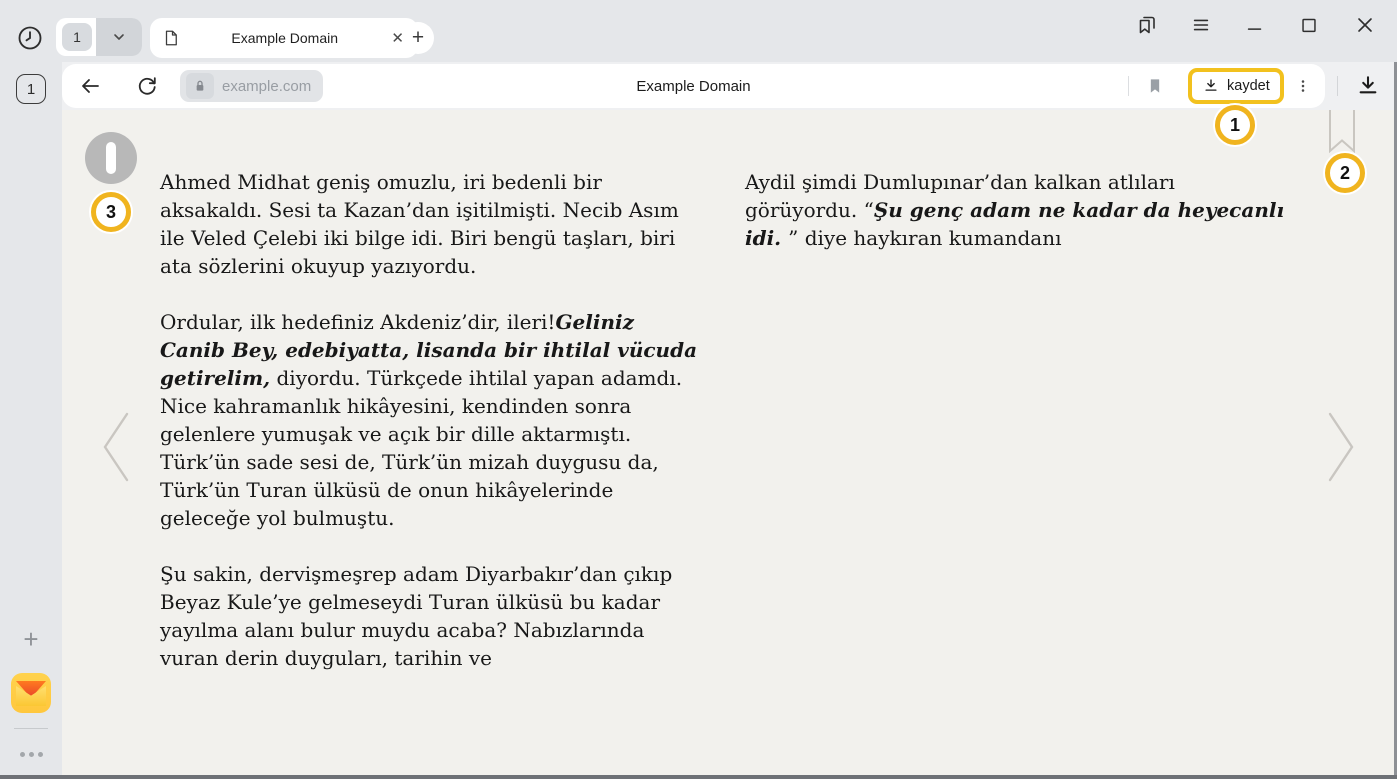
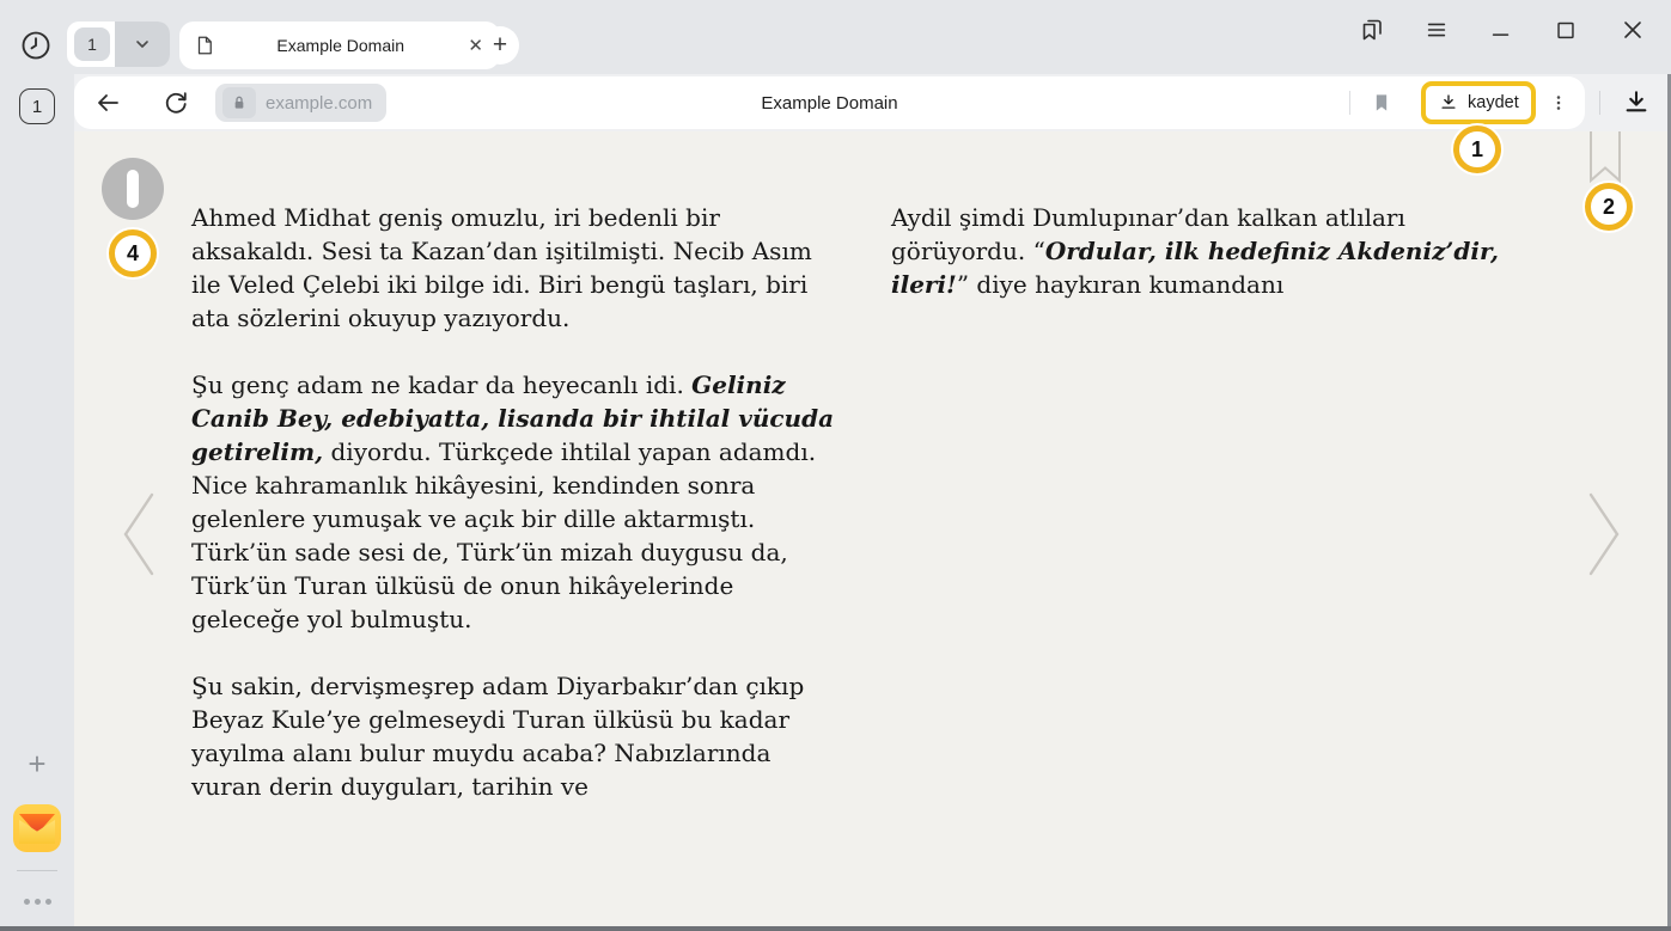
  1
  Example Domain
  ✕
  +
  example.com
  Example Domain
  kaydet
  1
  +
  Ahmed Midhat geniş omuzlu, iri bedenli bir aksakaldı. Sesi ta Kazan’dan işitilmişti. Necib Asım ile Veled Çelebi iki bilge idi. Biri bengü taşları, biri ata sözlerini okuyup yazıyordu.
- Ordular, ilk hedefiniz Akdeniz’dir, ileri!Geliniz Canib Bey, edebiyatta, lisanda bir ihtilal vücuda getirelim, diyordu. Türkçede ihtilal yapan adamdı. Nice kahramanlık hikâyesini, kendinden sonra gelenlere yumuşak ve açık bir dille aktarmıştı. Türk’ün sade sesi de, Türk’ün mizah duygusu da, Türk’ün Turan ülküsü de onun hikâyelerinde geleceğe yol bulmuştu.
+ Şu genç adam ne kadar da heyecanlı idi. Geliniz Canib Bey, edebiyatta, lisanda bir ihtilal vücuda getirelim, diyordu. Türkçede ihtilal yapan adamdı. Nice kahramanlık hikâyesini, kendinden sonra gelenlere yumuşak ve açık bir dille aktarmıştı. Türk’ün sade sesi de, Türk’ün mizah duygusu da, Türk’ün Turan ülküsü de onun hikâyelerinde geleceğe yol bulmuştu.
  Şu sakin, dervişmeşrep adam Diyarbakır’dan çıkıp Beyaz Kule’ye gelmeseydi Turan ülküsü bu kadar yayılma alanı bulur muydu acaba? Nabızlarında vuran derin duyguları, tarihin ve
- Aydil şimdi Dumlupınar’dan kalkan atlıları görüyordu. “Şu genç adam ne kadar da heyecanlı idi. ” diye haykıran kumandanı
+ Aydil şimdi Dumlupınar’dan kalkan atlıları görüyordu. “Ordular, ilk hedefiniz Akdeniz’dir, ileri!” diye haykıran kumandanı
  1
  2
- 3
+ 4
